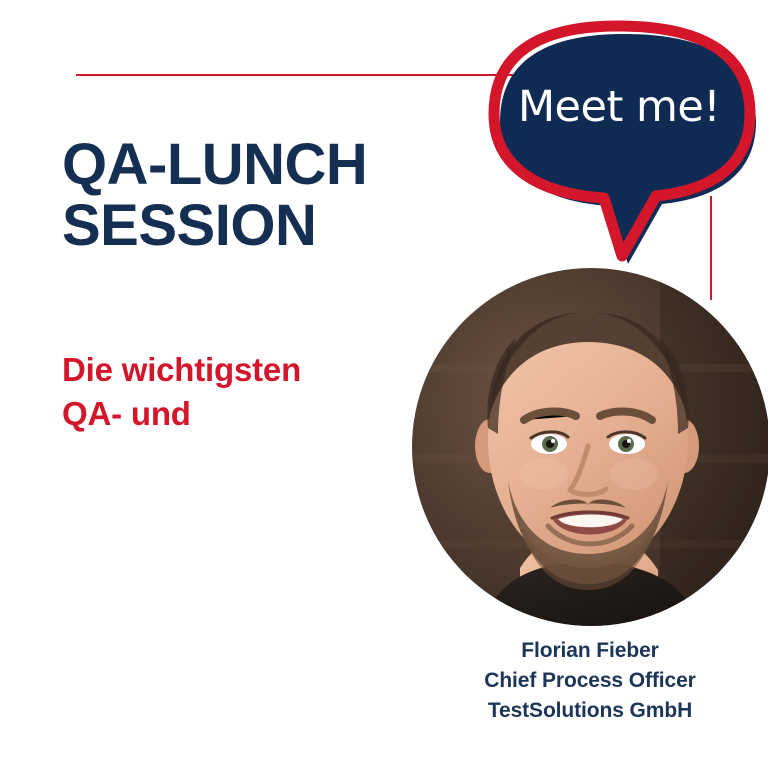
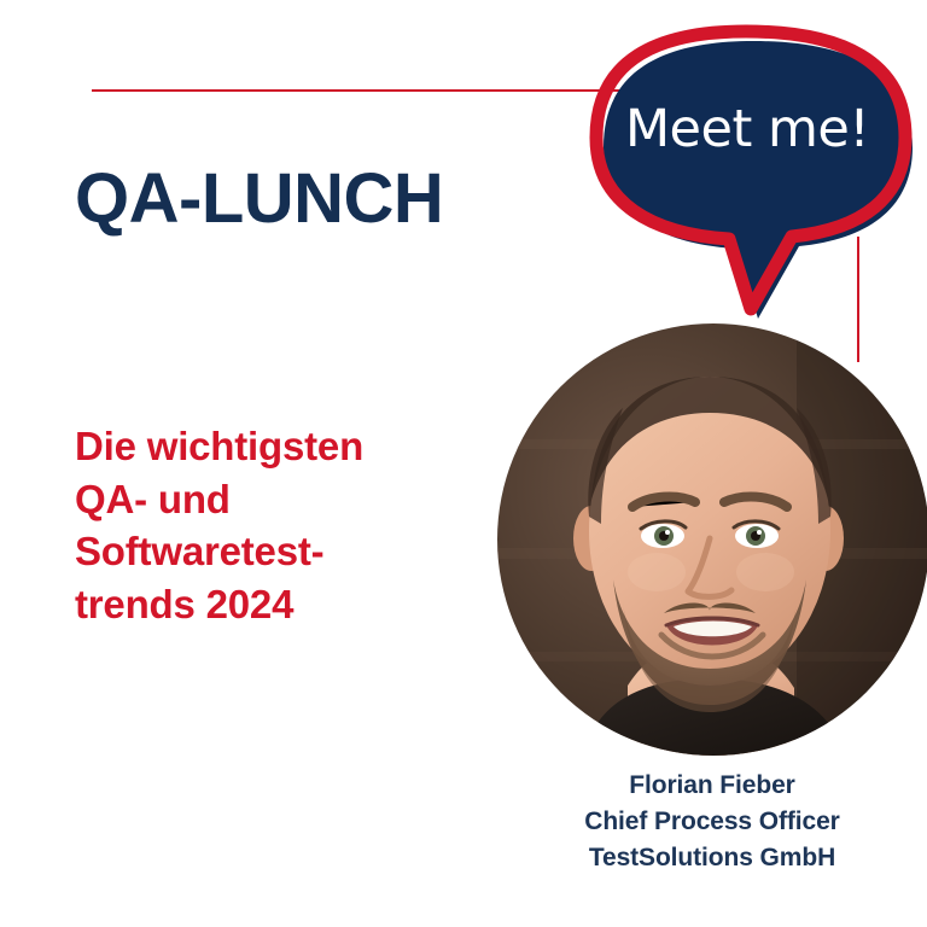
  Meet me!
  QA-LUNCH
- SESSION
  Die wichtigsten
  QA- und
+ Softwaretest-
+ trends 2024
  Florian Fieber
  Chief Process Officer
  TestSolutions GmbH
